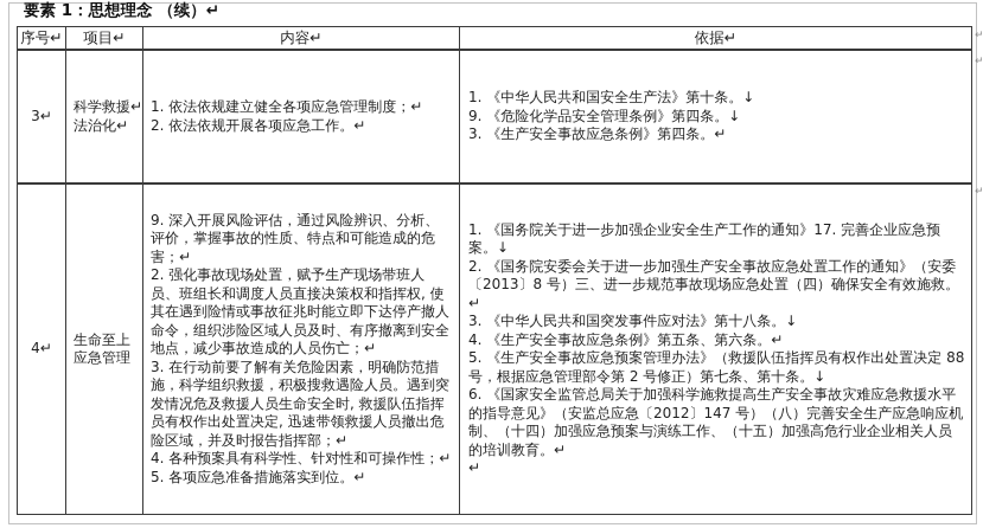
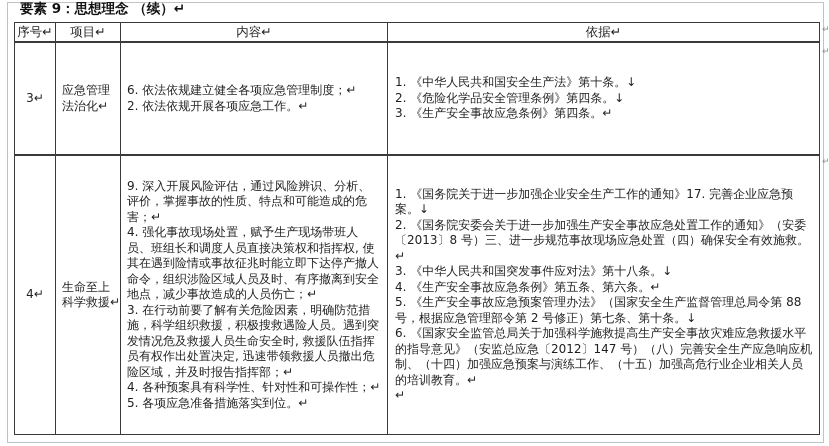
- 要素 1：思想理念 （续）↵
+ 要素 9：思想理念 （续）↵
  序号↵
  项目↵
  内容↵
  依据↵
  3↵
- 科学救援↵
+ 应急管理
  法治化↵
- 1. 依法依规建立健全各项应急管理制度；↵
+ 6. 依法依规建立健全各项应急管理制度；↵
  2. 依法依规开展各项应急工作。↵
  1. 《中华人民共和国安全生产法》第十条。↓
- 9. 《危险化学品安全管理条例》第四条。↓
+ 2. 《危险化学品安全管理条例》第四条。↓
  3. 《生产安全事故应急条例》第四条。↵
  4↵
  生命至上
- 应急管理
+ 科学救援↵
  9. 深入开展风险评估，通过风险辨识、分析、评价，掌握事故的性质、特点和可能造成的危害；↵
- 2. 强化事故现场处置，赋予生产现场带班人员、班组长和调度人员直接决策权和指挥权, 使其在遇到险情或事故征兆时能立即下达停产撤人命令，组织涉险区域人员及时、有序撤离到安全地点，减少事故造成的人员伤亡；↵
+ 4. 强化事故现场处置，赋予生产现场带班人员、班组长和调度人员直接决策权和指挥权, 使其在遇到险情或事故征兆时能立即下达停产撤人命令，组织涉险区域人员及时、有序撤离到安全地点，减少事故造成的人员伤亡；↵
  3. 在行动前要了解有关危险因素，明确防范措施，科学组织救援，积极搜救遇险人员。遇到突发情况危及救援人员生命安全时, 救援队伍指挥员有权作出处置决定, 迅速带领救援人员撤出危险区域，并及时报告指挥部；↵
  4. 各种预案具有科学性、针对性和可操作性；↵
  5. 各项应急准备措施落实到位。↵
  1. 《国务院关于进一步加强企业安全生产工作的通知》17. 完善企业应急预案。↓
  2. 《国务院安委会关于进一步加强生产安全事故应急处置工作的通知》（安委〔2013〕8 号）三、进一步规范事故现场应急处置（四）确保安全有效施救。↵
  3. 《中华人民共和国突发事件应对法》第十八条。↓
  4. 《生产安全事故应急条例》第五条、第六条。↵
- 5. 《生产安全事故应急预案管理办法》（救援队伍指挥员有权作出处置决定 88 号，根据应急管理部令第 2 号修正）第七条、第十条。↓
+ 5. 《生产安全事故应急预案管理办法》（国家安全生产监督管理总局令第 88 号，根据应急管理部令第 2 号修正）第七条、第十条。↓
  6. 《国家安全监管总局关于加强科学施救提高生产安全事故灾难应急救援水平的指导意见》（安监总应急〔2012〕147 号）（八）完善安全生产应急响应机制、（十四）加强应急预案与演练工作、（十五）加强高危行业企业相关人员的培训教育。↵
  ↵
  ↵
  ↵
  ↵
